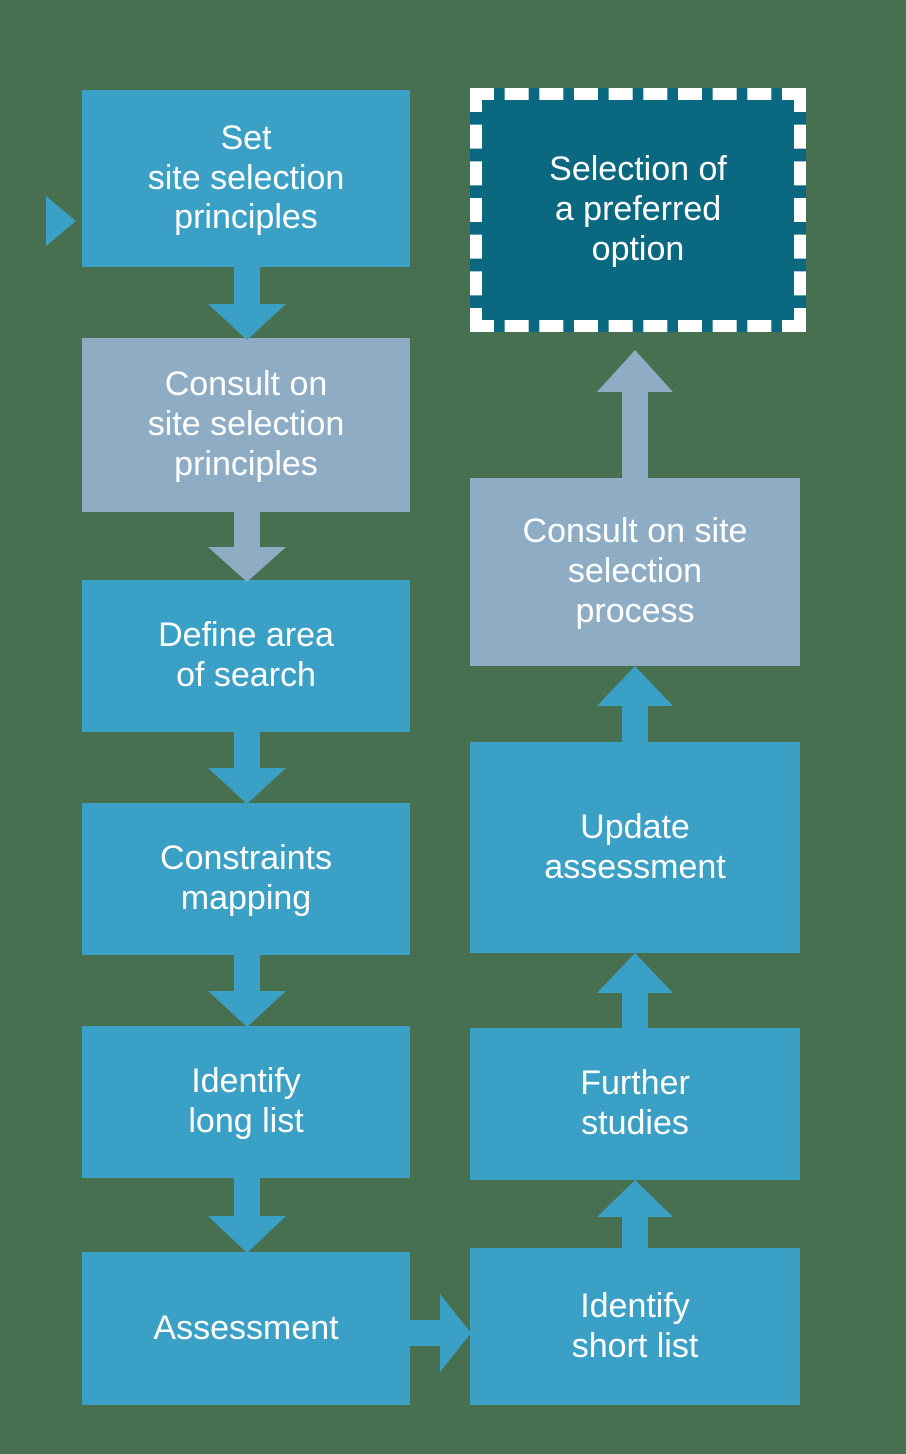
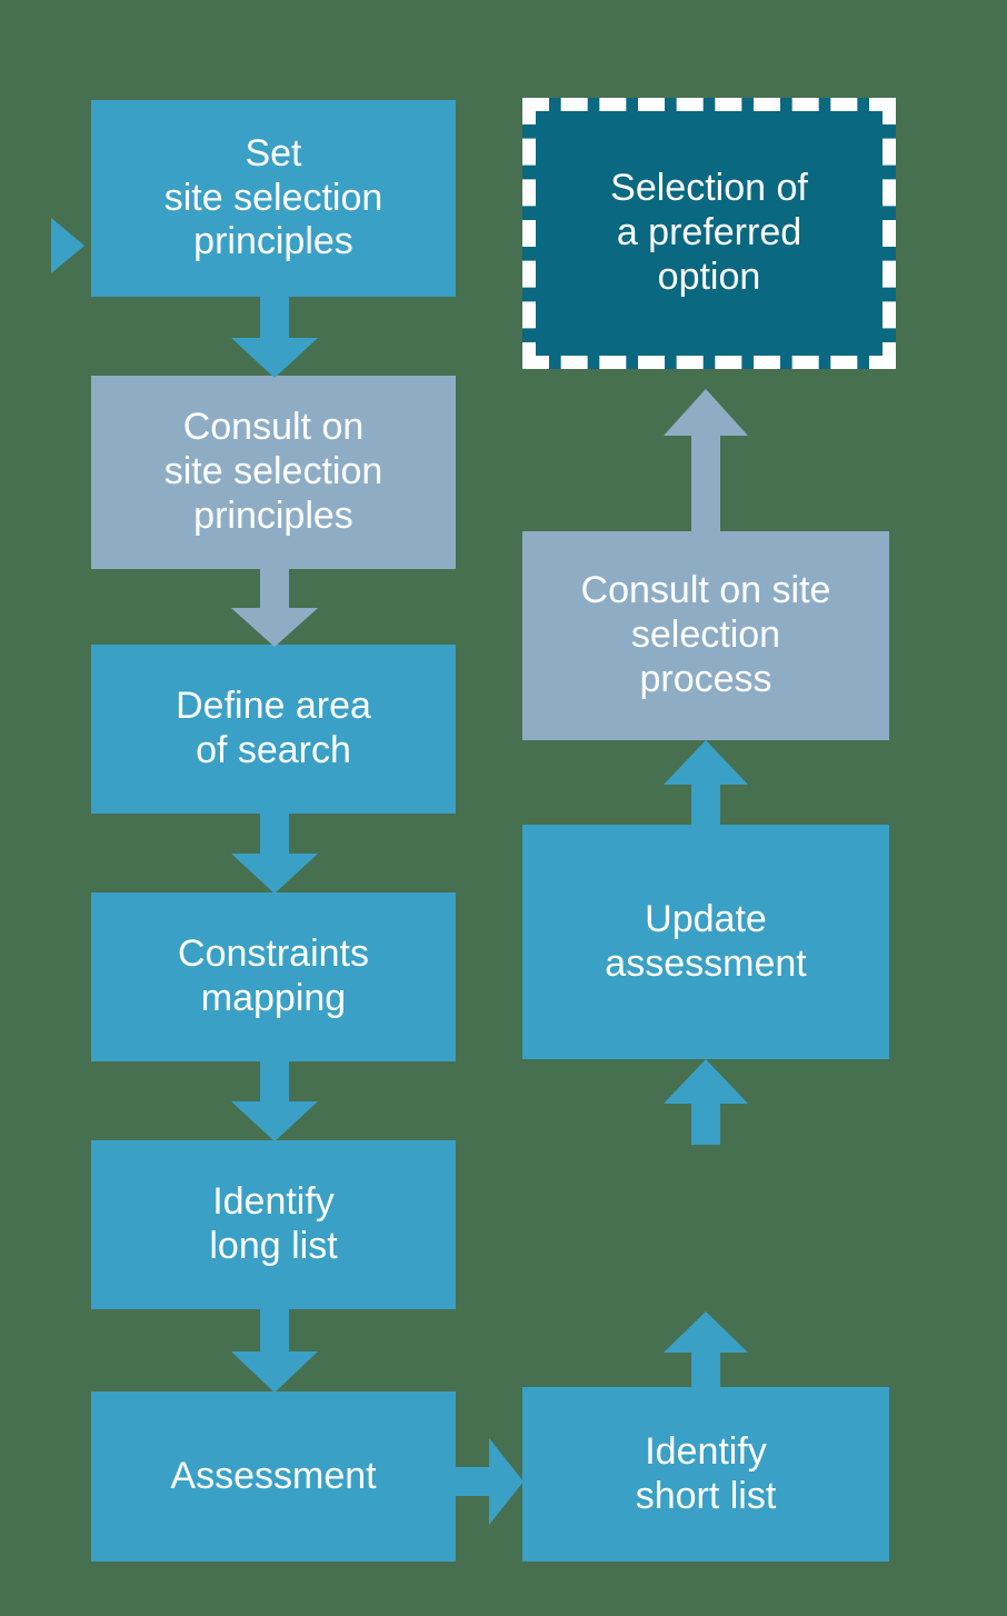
  Set
  site selection
  principles
  Consult on
  site selection
  principles
  Define area
  of search
  Constraints
  mapping
  Identify
  long list
  Assessment
  Identify
  short list
- Further
- studies
  Update
  assessment
  Consult on site
  selection
  process
  Selection of
  a preferred
  option
